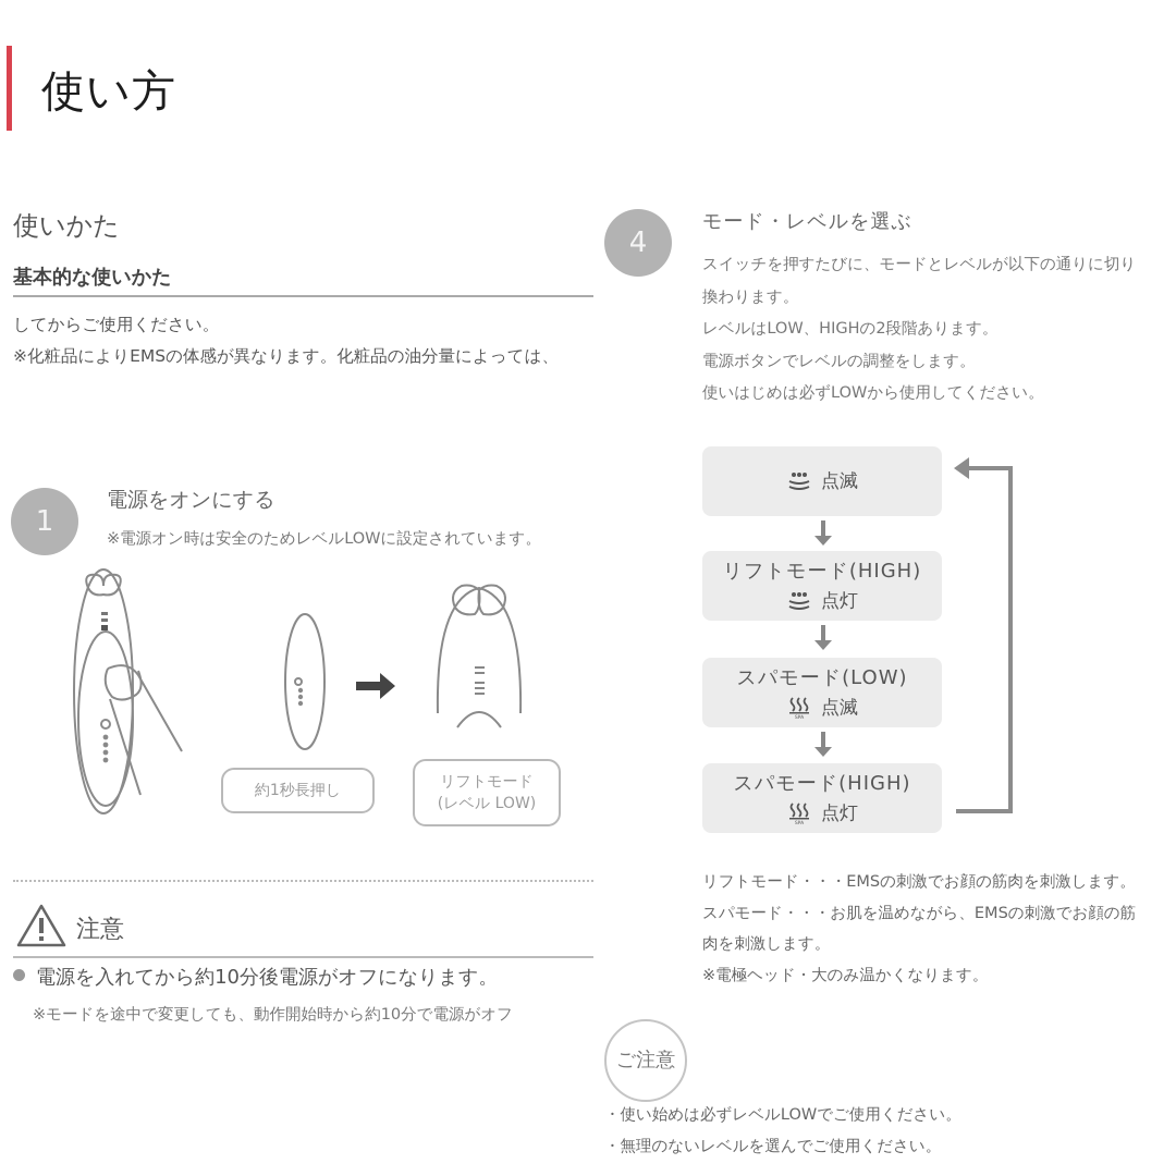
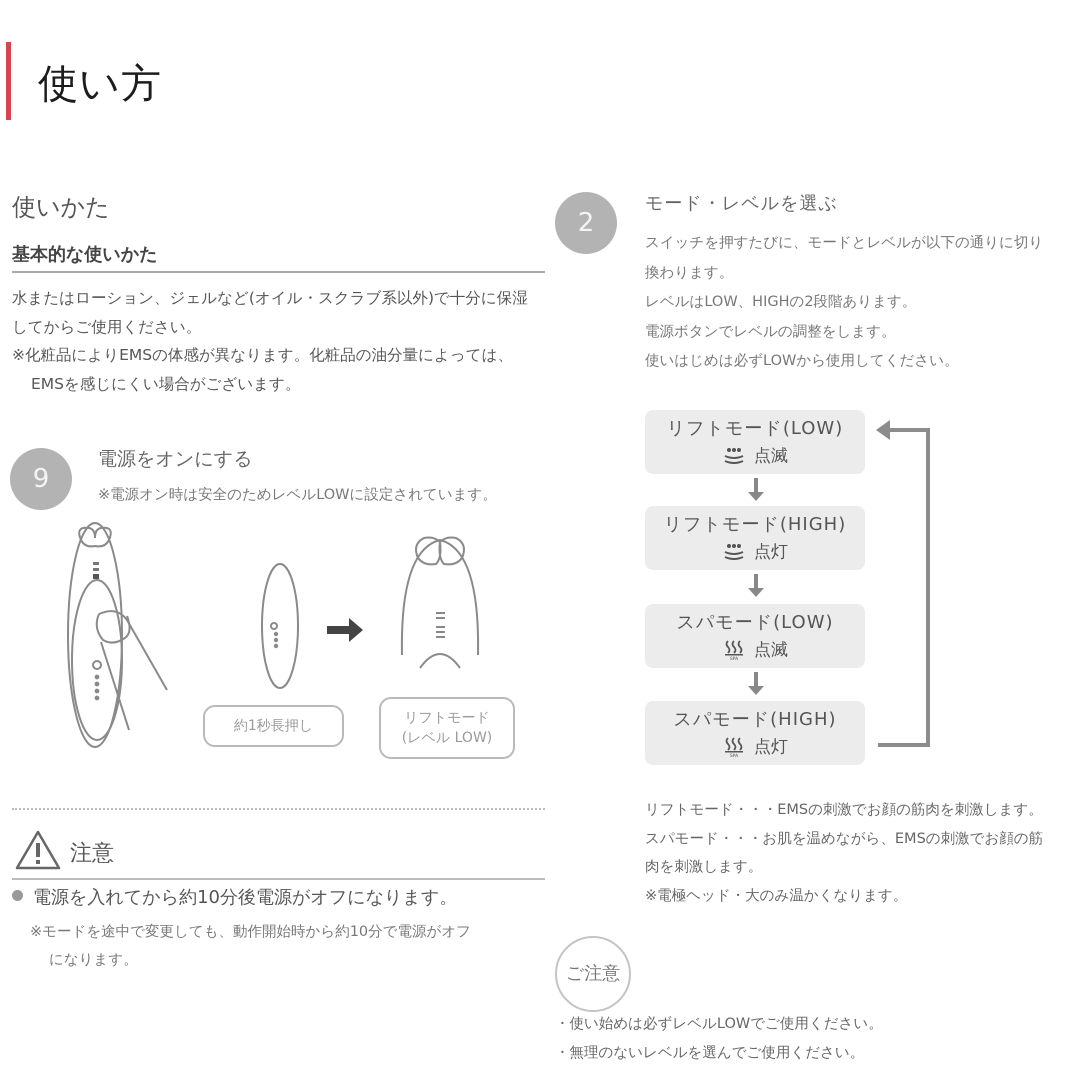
  使い方
  使いかた
  基本的な使いかた
+ 水またはローション、ジェルなど(オイル・スクラブ系以外)で十分に保湿
  してからご使用ください。
  ※化粧品によりEMSの体感が異なります。化粧品の油分量によっては、
+ EMSを感じにくい場合がございます。
- 1
+ 9
  電源をオンにする
  ※電源オン時は安全のためレベルLOWに設定されています。
  約1秒長押し
  リフトモード
  (レベル LOW)
  注意
  電源を入れてから約10分後電源がオフになります。
  ※モードを途中で変更しても、動作開始時から約10分で電源がオフ
+ になります。
- 4
+ 2
  モード・レベルを選ぶ
  スイッチを押すたびに、モードとレベルが以下の通りに切り
  換わります。
  レベルはLOW、HIGHの2段階あります。
  電源ボタンでレベルの調整をします。
  使いはじめは必ずLOWから使用してください。
+ リフトモード(LOW)
  点滅
  リフトモード(HIGH)
  点灯
  スパモード(LOW)
  点滅
  スパモード(HIGH)
  点灯
  リフトモード・・・EMSの刺激でお顔の筋肉を刺激します。
  スパモード・・・お肌を温めながら、EMSの刺激でお顔の筋
  肉を刺激します。
  ※電極ヘッド・大のみ温かくなります。
  ご注意
  ・使い始めは必ずレベルLOWでご使用ください。
  ・無理のないレベルを選んでご使用ください。
